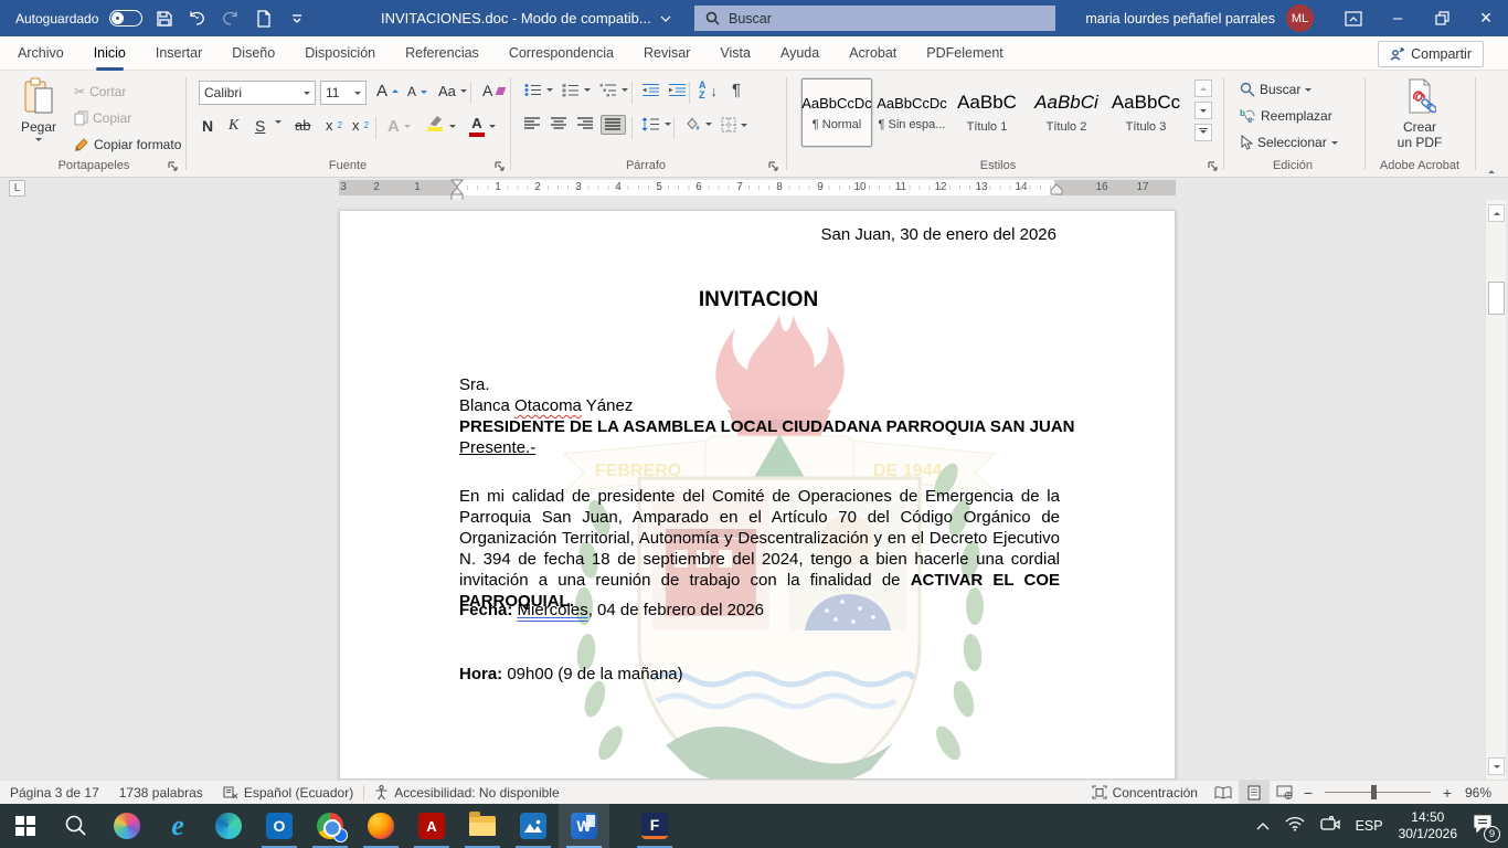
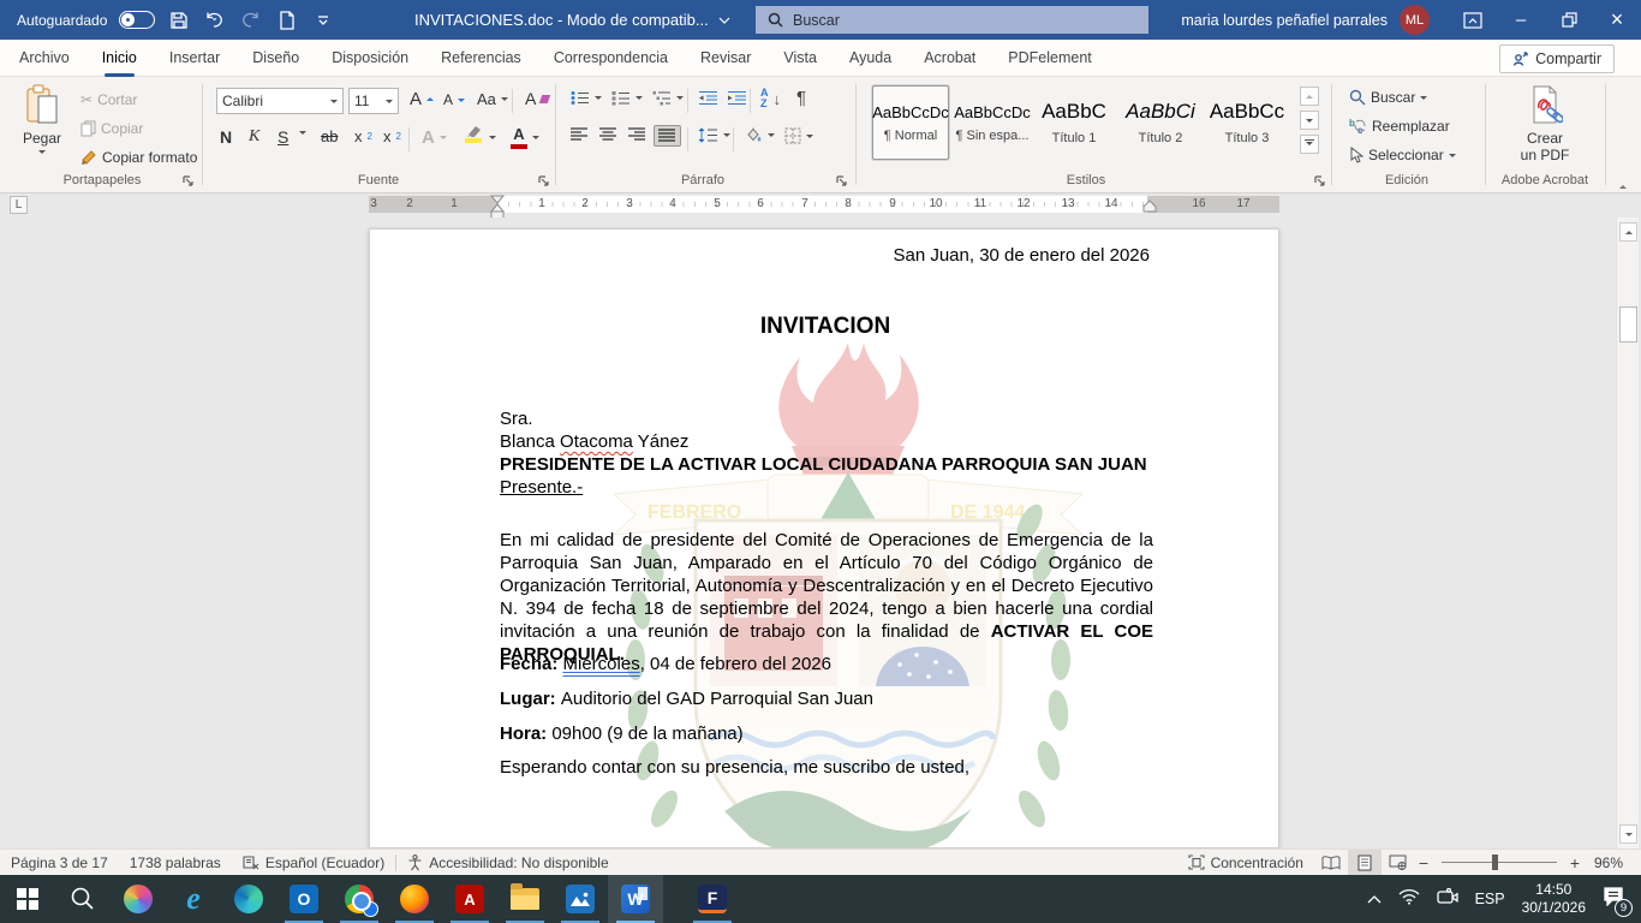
  Autoguardado
  INVITACIONES.doc - Modo de compatib...
  Buscar
  maria lourdes peñafiel parrales
  ML
  –
  ×
  Archivo
  Inicio
  Insertar
  Diseño
  Disposición
  Referencias
  Correspondencia
  Revisar
  Vista
  Ayuda
  Acrobat
  PDFelement
  Compartir
  Pegar
  ✂
  Cortar
  Copiar
  Copiar formato
  Portapapeles
  Calibri
  11
  A
  A
  Aa
  A
  N
  K
  S
  ab
  x
  2
  x
  2
  A
  A
  Fuente
  A
  Z
  ↓
  ¶
  Párrafo
  AaBbCcDc
  ¶ Normal
  AaBbCcDc
  ¶ Sin espa...
  AaBbC
  Título 1
  AaBbCi
  Título 2
  AaBbCc
  Título 3
  Estilos
  Buscar
  b
  Reemplazar
  Seleccionar
  Edición
  Crear
  un PDF
  Adobe Acrobat
  L
  3
  2
  1
  1
  2
  3
  4
  5
  6
  7
  8
  9
  10
  11
  12
  13
  14
  16
  17
  FEBRERO
  DE 1944
  7
  San Juan, 30 de enero del 2026
  INVITACION
  Sra.
  Blanca Otacoma Yánez
- PRESIDENTE DE LA ASAMBLEA LOCAL CIUDADANA PARROQUIA SAN JUAN
+ PRESIDENTE DE LA ACTIVAR LOCAL CIUDADANA PARROQUIA SAN JUAN
  Presente.-
  En mi calidad de presidente del Comité de Operaciones de Emergencia de la Parroquia San Juan, Amparado en el Artículo 70 del Código Orgánico de Organización Territorial, Autonomía y Descentralización y en el Decreto Ejecutivo N. 394 de fecha 18 de septiembre del 2024, tengo a bien hacerle una cordial invitación a una reunión de trabajo con la finalidad de ACTIVAR EL COE PARROQUIAL.
  Fecha: Miércoles, 04 de febrero del 2026
+ Lugar: Auditorio del GAD Parroquial San Juan
  Hora: 09h00 (9 de la mañana)
+ Esperando contar con su presencia, me suscribo de usted,
  Página 3 de 17
  1738 palabras
  Español (Ecuador)
  Accesibilidad: No disponible
  Concentración
  −
  +
  96%
  e
  O
  A
  W
  F
  ESP
  14:50
  30/1/2026
  9
